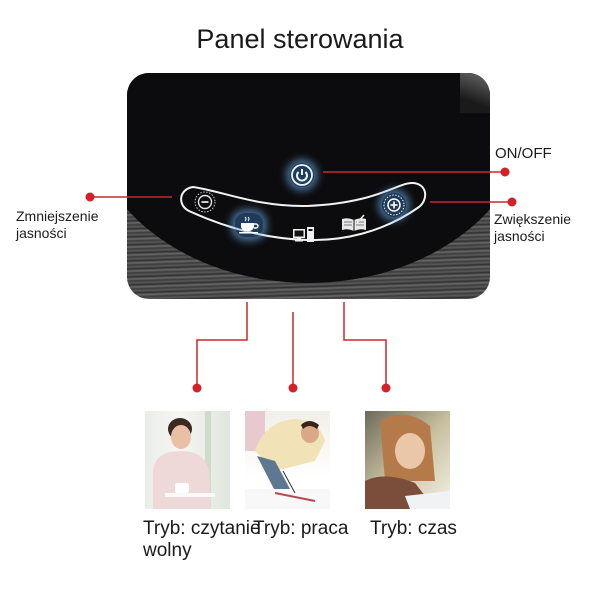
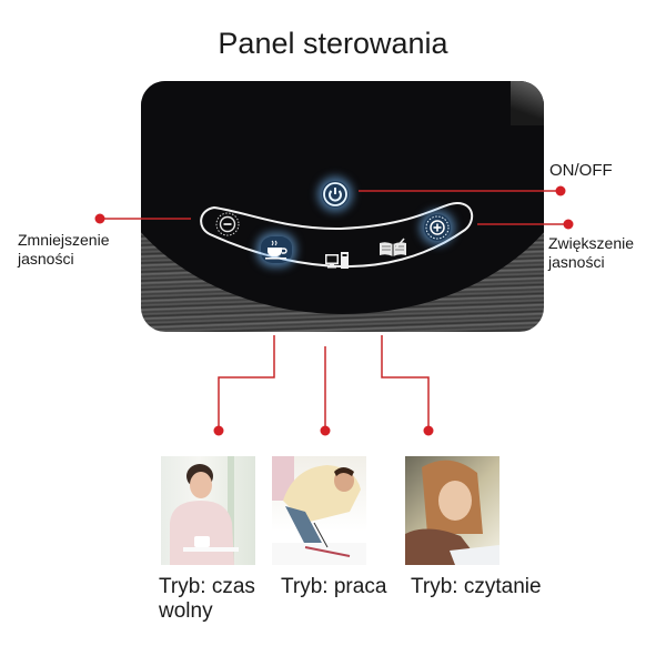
  Panel sterowania
  ON/OFF
  Zmniejszenie
  jasności
  Zwiększenie
  jasności
- Tryb: czytanie
+ Tryb: czas
  wolny
  Tryb: praca
- Tryb: czas
+ Tryb: czytanie
